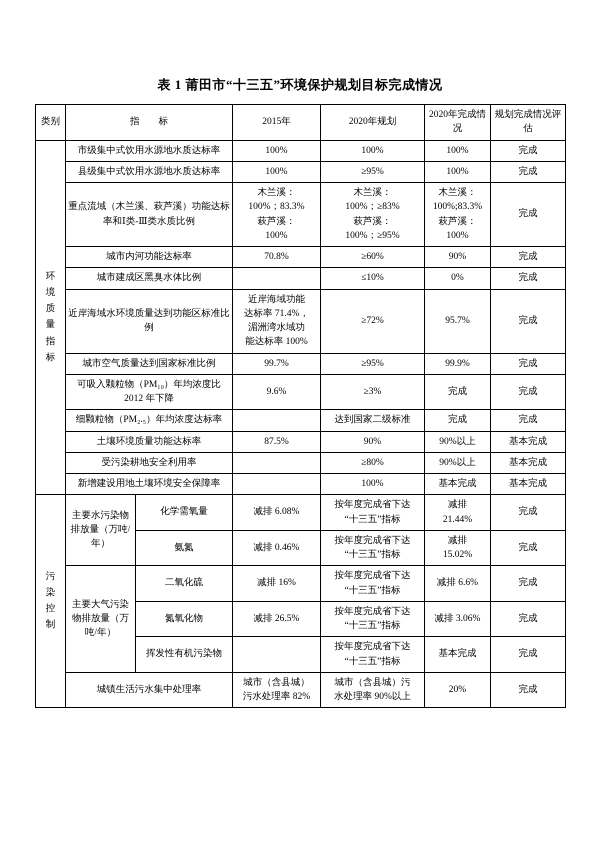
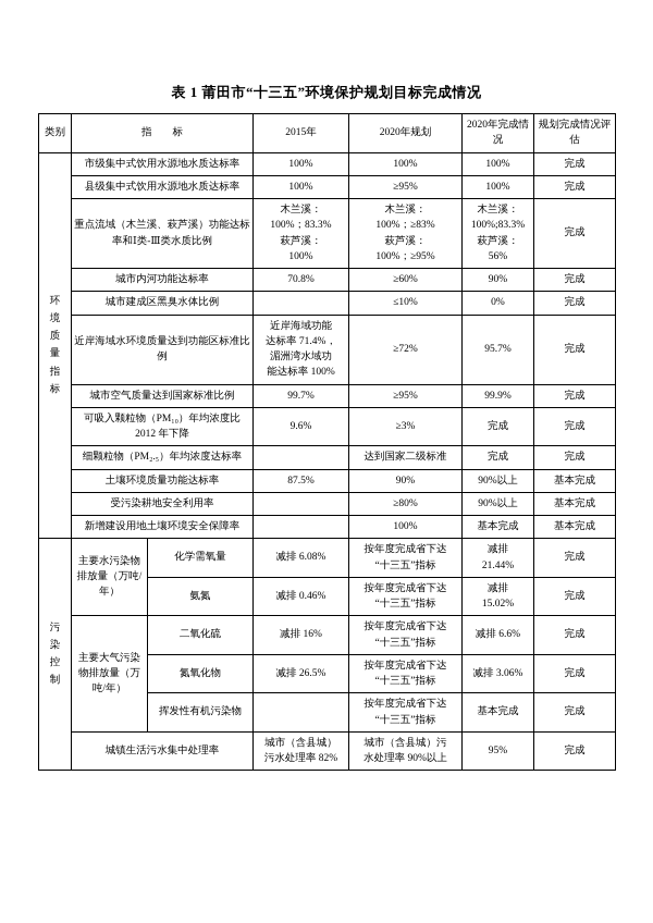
  表 1 莆田市“十三五”环境保护规划目标完成情况
  类别	指 标	2015年	2020年规划	2020年完成情况	规划完成情况评估
  环境质量指标	市级集中式饮用水源地水质达标率	100%	100%	100%	完成
  县级集中式饮用水源地水质达标率	100%	≥95%	100%	完成
- 重点流域（木兰溪、萩芦溪）功能达标率和Ⅰ类-Ⅲ类水质比例	木兰溪： 100%；83.3% 萩芦溪： 100%	木兰溪： 100%；≥83% 萩芦溪： 100%；≥95%	木兰溪： 100%;83.3% 萩芦溪： 100%	完成
+ 重点流域（木兰溪、萩芦溪）功能达标率和Ⅰ类-Ⅲ类水质比例	木兰溪： 100%；83.3% 萩芦溪： 100%	木兰溪： 100%；≥83% 萩芦溪： 100%；≥95%	木兰溪： 100%;83.3% 萩芦溪： 56%	完成
  城市内河功能达标率	70.8%	≥60%	90%	完成
  城市建成区黑臭水体比例		≤10%	0%	完成
  近岸海域水环境质量达到功能区标准比例	近岸海域功能 达标率 71.4%， 湄洲湾水域功 能达标率 100%	≥72%	95.7%	完成
  城市空气质量达到国家标准比例	99.7%	≥95%	99.9%	完成
  可吸入颗粒物（PM₁₀）年均浓度比 2012 年下降	9.6%	≥3%	完成	完成
  细颗粒物（PM₂.₅）年均浓度达标率		达到国家二级标准	完成	完成
  土壤环境质量功能达标率	87.5%	90%	90%以上	基本完成
  受污染耕地安全利用率		≥80%	90%以上	基本完成
  新增建设用地土壤环境安全保障率		100%	基本完成	基本完成
  污染控制	主要水污染物排放量（万吨/年）	化学需氧量	减排 6.08%	按年度完成省下达 “十三五”指标	减排 21.44%	完成
  氨氮	减排 0.46%	按年度完成省下达 “十三五”指标	减排 15.02%	完成
  主要大气污染物排放量（万吨/年）	二氧化硫	减排 16%	按年度完成省下达 “十三五”指标	减排 6.6%	完成
  氮氧化物	减排 26.5%	按年度完成省下达 “十三五”指标	减排 3.06%	完成
  挥发性有机污染物		按年度完成省下达 “十三五”指标	基本完成	完成
- 城镇生活污水集中处理率	城市（含县城） 污水处理率 82%	城市（含县城）污 水处理率 90%以上	20%	完成
+ 城镇生活污水集中处理率	城市（含县城） 污水处理率 82%	城市（含县城）污 水处理率 90%以上	95%	完成
